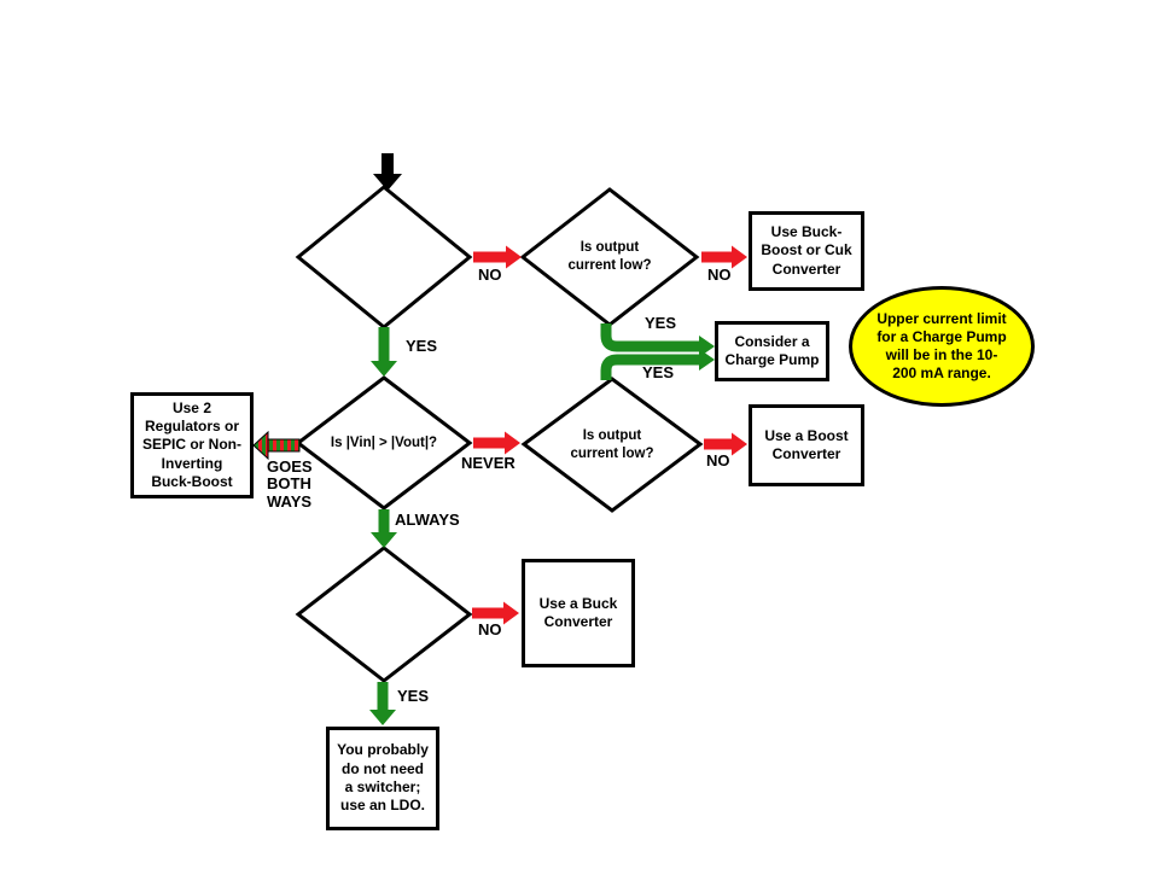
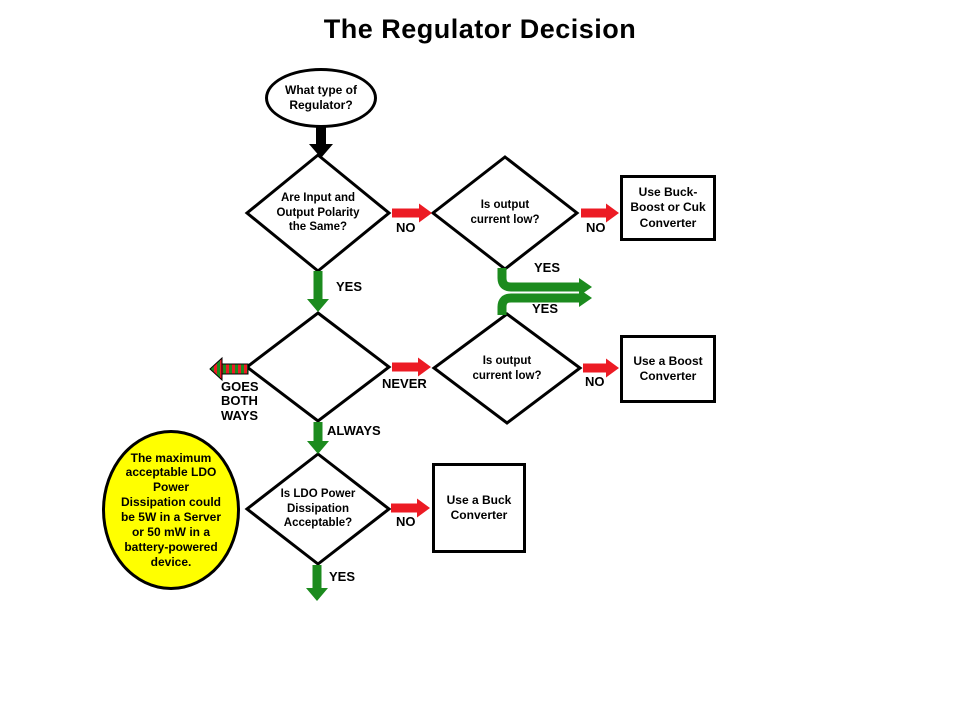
+ The Regulator Decision
+ What type of
+ Regulator?
+ Are Input and
+ Output Polarity
+ the Same?
  Is output
  current low?
  Use Buck-
  Boost or Cuk
  Converter
- Consider a
- Charge Pump
- Upper current limit
- for a Charge Pump
- will be in the 10-
- 200 mA range.
- Use 2
- Regulators or
- SEPIC or Non-
- Inverting
- Buck-Boost
- Is |Vin| > |Vout|?
  Is output
  current low?
  Use a Boost
  Converter
+ The maximum
+ acceptable LDO
+ Power
+ Dissipation could
+ be 5W in a Server
+ or 50 mW in a
+ battery-powered
+ device.
+ Is LDO Power
+ Dissipation
+ Acceptable?
  Use a Buck
  Converter
- You probably
- do not need
- a switcher;
- use an LDO.
  NO
  NO
  YES
  YES
  YES
  GOES
  BOTH
  WAYS
  NEVER
  NO
  ALWAYS
  NO
  YES
